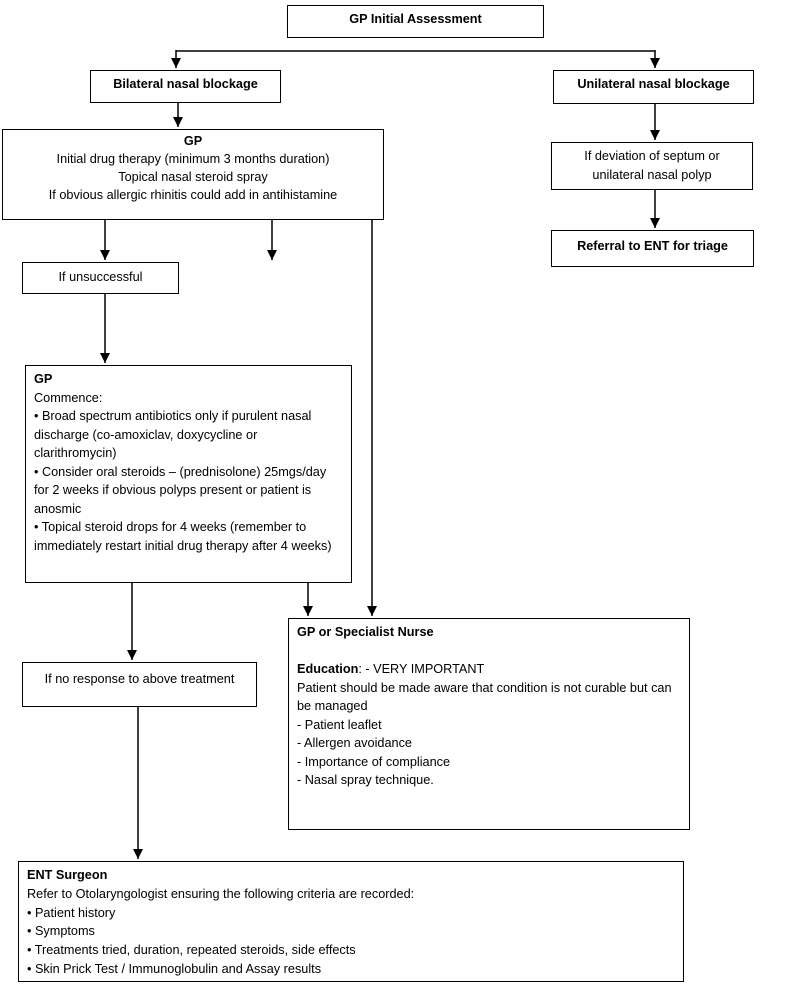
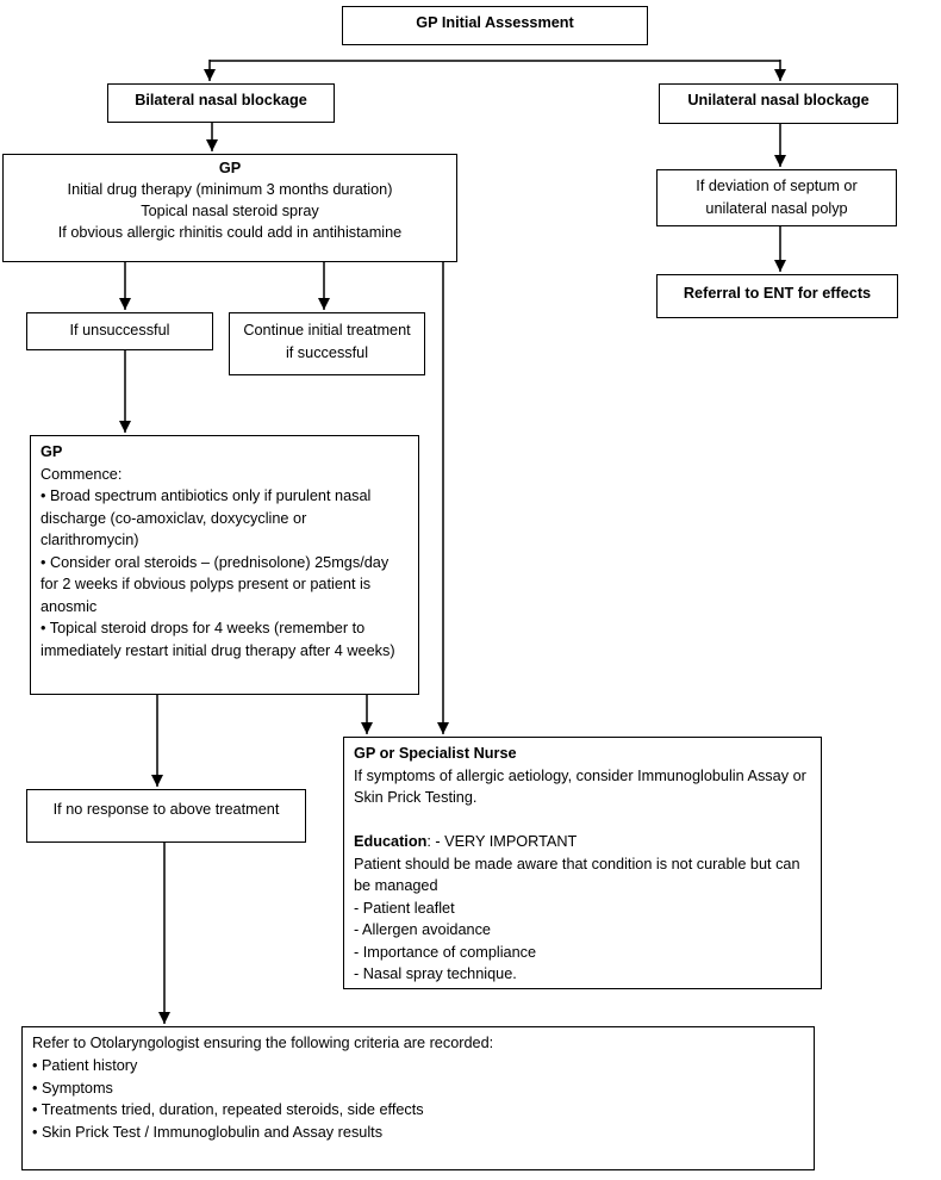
  GP Initial Assessment
  Bilateral nasal blockage
  Unilateral nasal blockage
  GP
  Initial drug therapy (minimum 3 months duration)
  Topical nasal steroid spray
  If obvious allergic rhinitis could add in antihistamine
  If deviation of septum or unilateral nasal polyp
- Referral to ENT for triage
+ Referral to ENT for effects
  If unsuccessful
+ Continue initial treatment if successful
  GP
  Commence:
  • Broad spectrum antibiotics only if purulent nasal discharge (co-amoxiclav, doxycycline or clarithromycin)
  • Consider oral steroids – (prednisolone) 25mgs/day for 2 weeks if obvious polyps present or patient is anosmic
  • Topical steroid drops for 4 weeks (remember to immediately restart initial drug therapy after 4 weeks)
  If no response to above treatment
  GP or Specialist Nurse
+ If symptoms of allergic aetiology, consider Immunoglobulin Assay or Skin Prick Testing.
  Education: - VERY IMPORTANT
  Patient should be made aware that condition is not curable but can be managed
  - Patient leaflet
  - Allergen avoidance
  - Importance of compliance
  - Nasal spray technique.
- ENT Surgeon
  Refer to Otolaryngologist ensuring the following criteria are recorded:
  • Patient history
  • Symptoms
  • Treatments tried, duration, repeated steroids, side effects
  • Skin Prick Test / Immunoglobulin and Assay results
